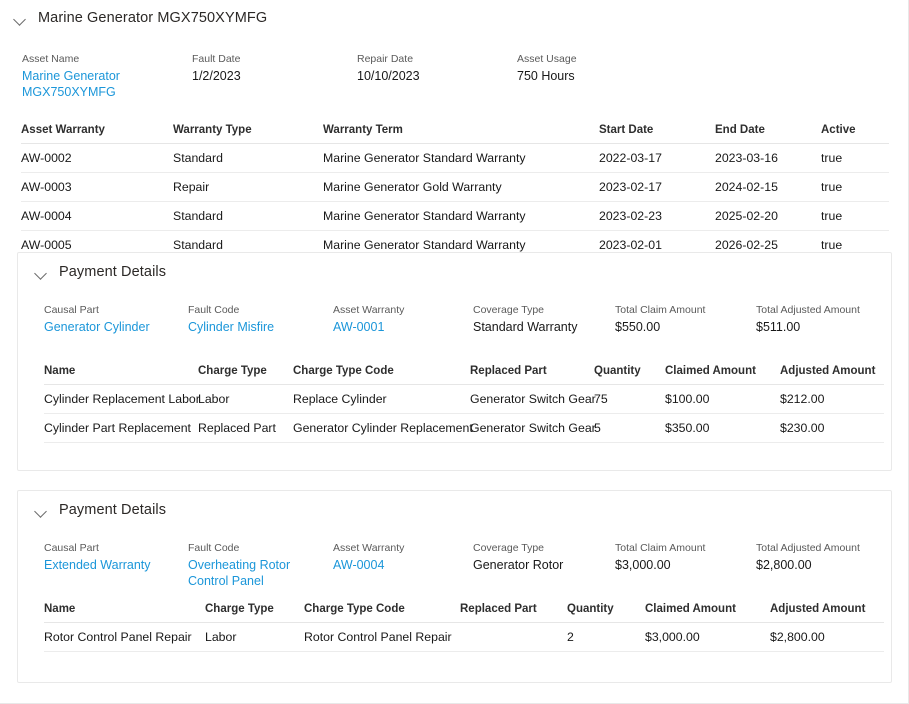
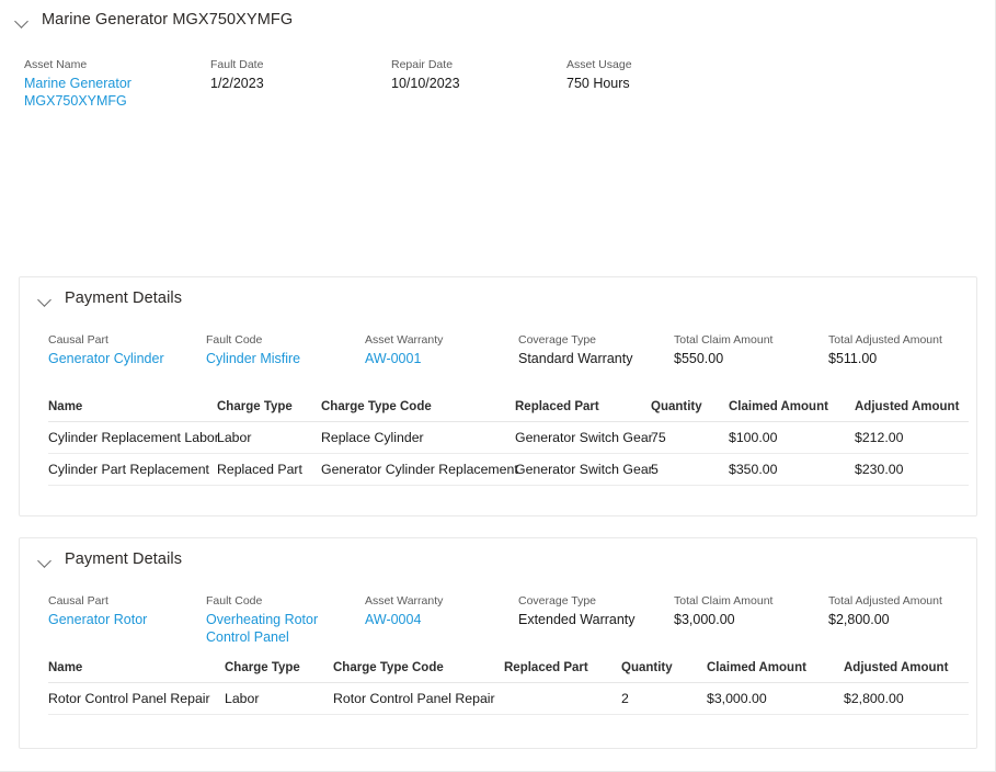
  Marine Generator MGX750XYMFG
  Asset Name
  Marine Generator MGX750XYMFG
  Fault Date
  1/2/2023
  Repair Date
  10/10/2023
  Asset Usage
  750 Hours
- Asset Warranty	Warranty Type	Warranty Term	Start Date	End Date	Active
- AW-0002	Standard	Marine Generator Standard Warranty	2022-03-17	2023-03-16	true
- AW-0003	Repair	Marine Generator Gold Warranty	2023-02-17	2024-02-15	true
- AW-0004	Standard	Marine Generator Standard Warranty	2023-02-23	2025-02-20	true
- AW-0005	Standard	Marine Generator Standard Warranty	2023-02-01	2026-02-25	true
  Payment Details
  Causal Part
  Generator Cylinder
  Fault Code
  Cylinder Misfire
  Asset Warranty
  AW-0001
  Coverage Type
  Standard Warranty
  Total Claim Amount
  $550.00
  Total Adjusted Amount
  $511.00
  Name	Charge Type	Charge Type Code	Replaced Part	Quantity	Claimed Amount	Adjusted Amount
  Cylinder Replacement Labor	Labor	Replace Cylinder	Generator Switch Gear	75	$100.00	$212.00
  Cylinder Part Replacement	Replaced Part	Generator Cylinder Replacemen	Generator Switch Gear	5	$350.00	$230.00
  Payment Details
  Causal Part
- Extended Warranty
+ Generator Rotor
  Fault Code
  Overheating Rotor Control Panel
  Asset Warranty
  AW-0004
  Coverage Type
- Generator Rotor
+ Extended Warranty
  Total Claim Amount
  $3,000.00
  Total Adjusted Amount
  $2,800.00
  Name	Charge Type	Charge Type Code	Replaced Part	Quantity	Claimed Amount	Adjusted Amount
  Rotor Control Panel Repair	Labor	Rotor Control Panel Repair		2	$3,000.00	$2,800.00
